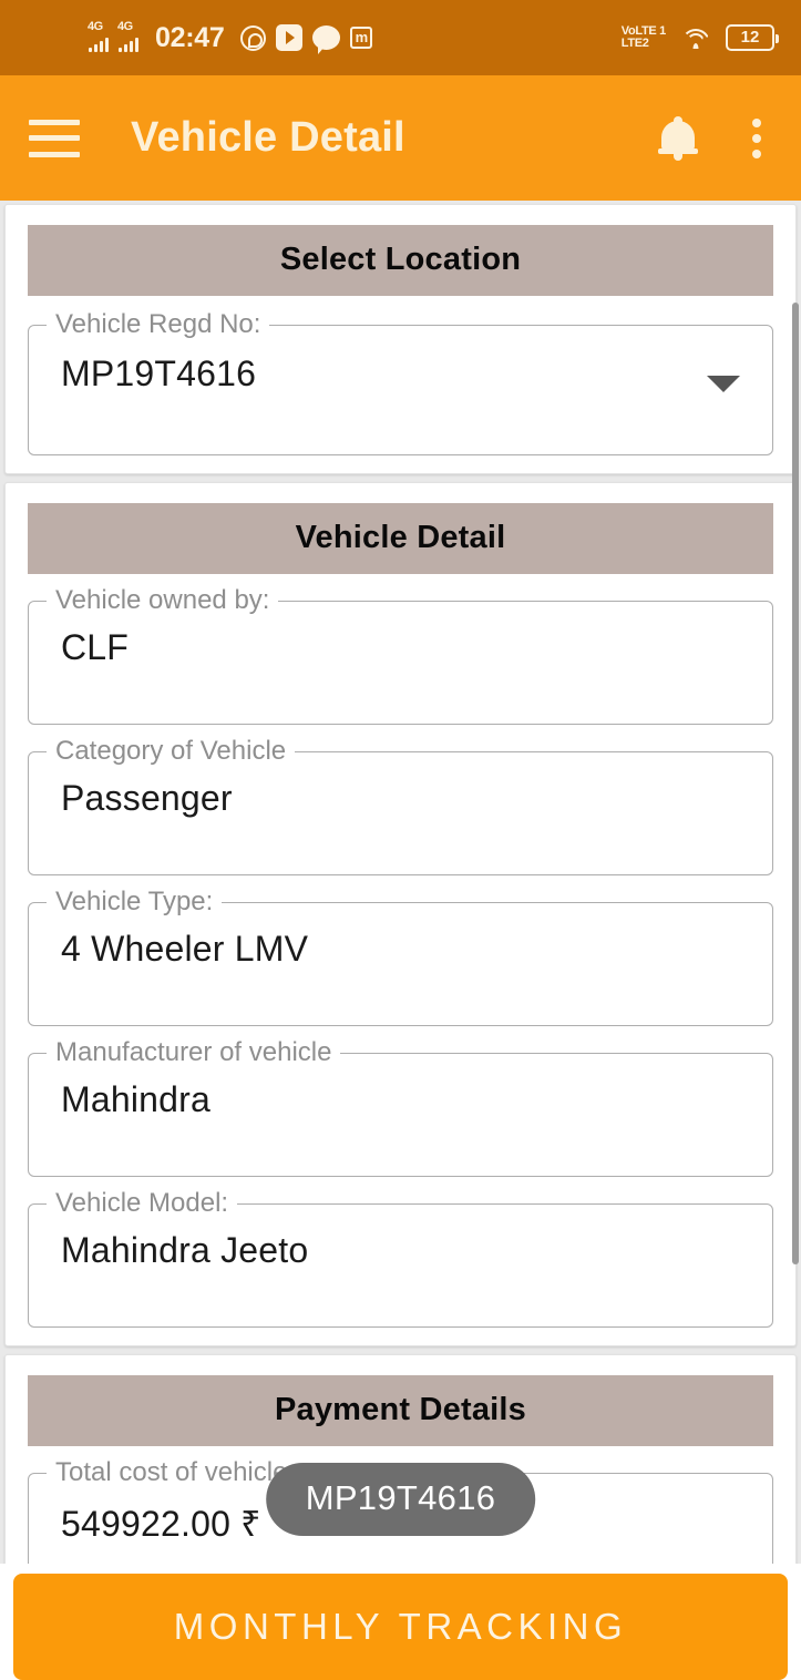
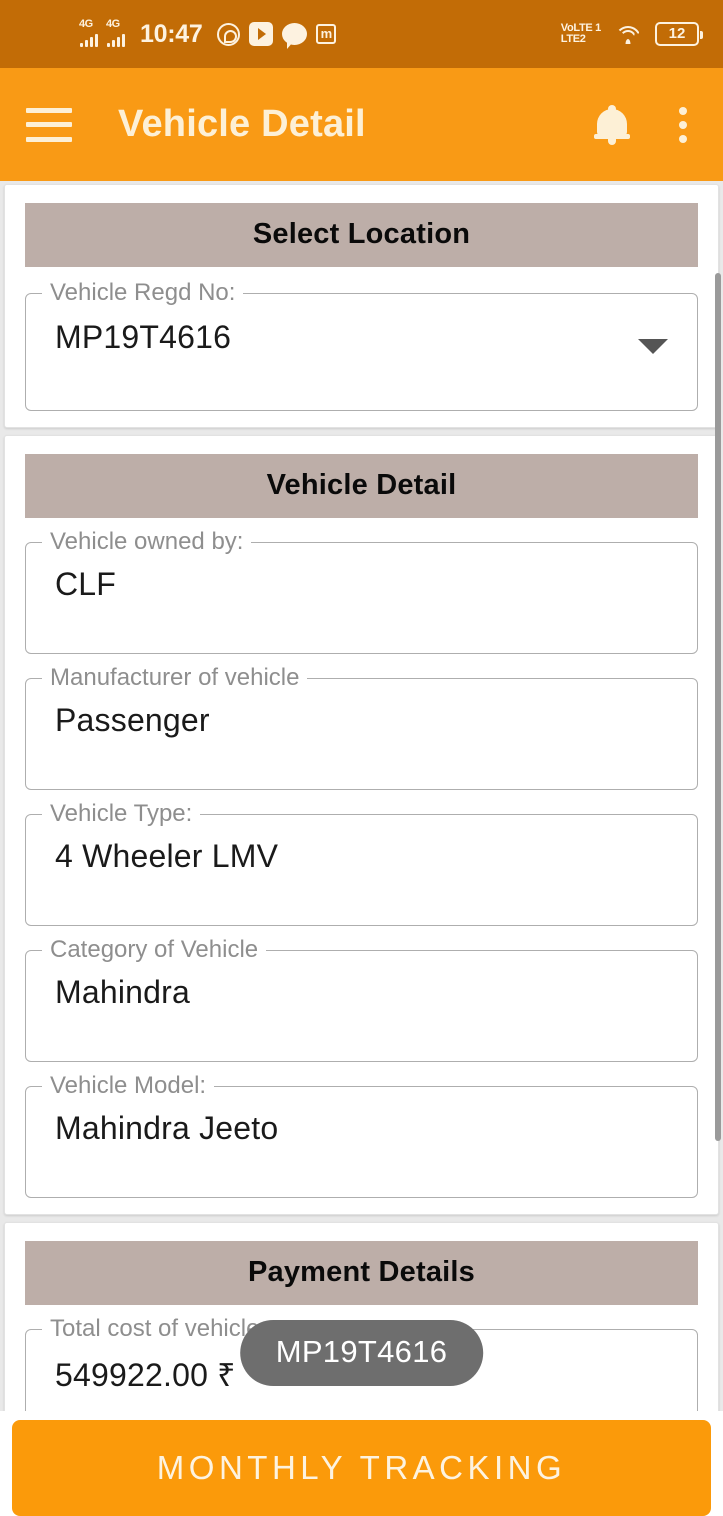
  4G
  4G
- 02:47
+ 10:47
  m
  VoLTE 1
  LTE2
  12
  Vehicle Detail
  Select Location
  Vehicle Regd No:
  MP19T4616
  Vehicle Detail
  Vehicle owned by:
  CLF
- Category of Vehicle
+ Manufacturer of vehicle
  Passenger
  Vehicle Type:
  4 Wheeler LMV
- Manufacturer of vehicle
+ Category of Vehicle
  Mahindra
  Vehicle Model:
  Mahindra Jeeto
  Payment Details
  Total cost of vehicl
  549922.00 ₹
  MP19T4616
  MONTHLY TRACKING
